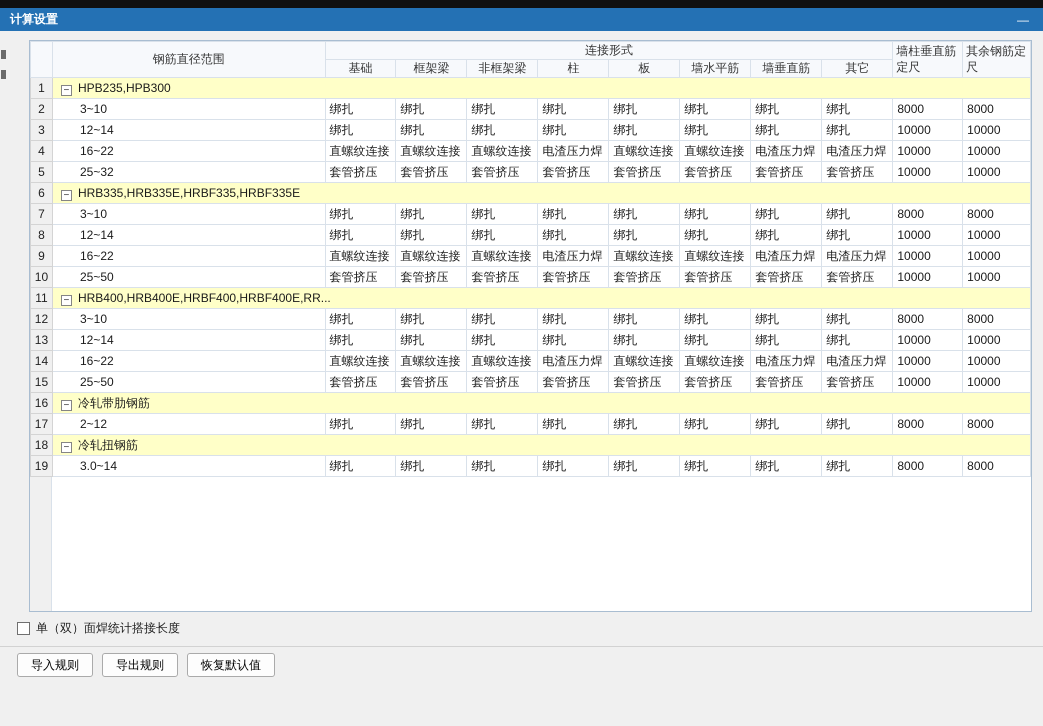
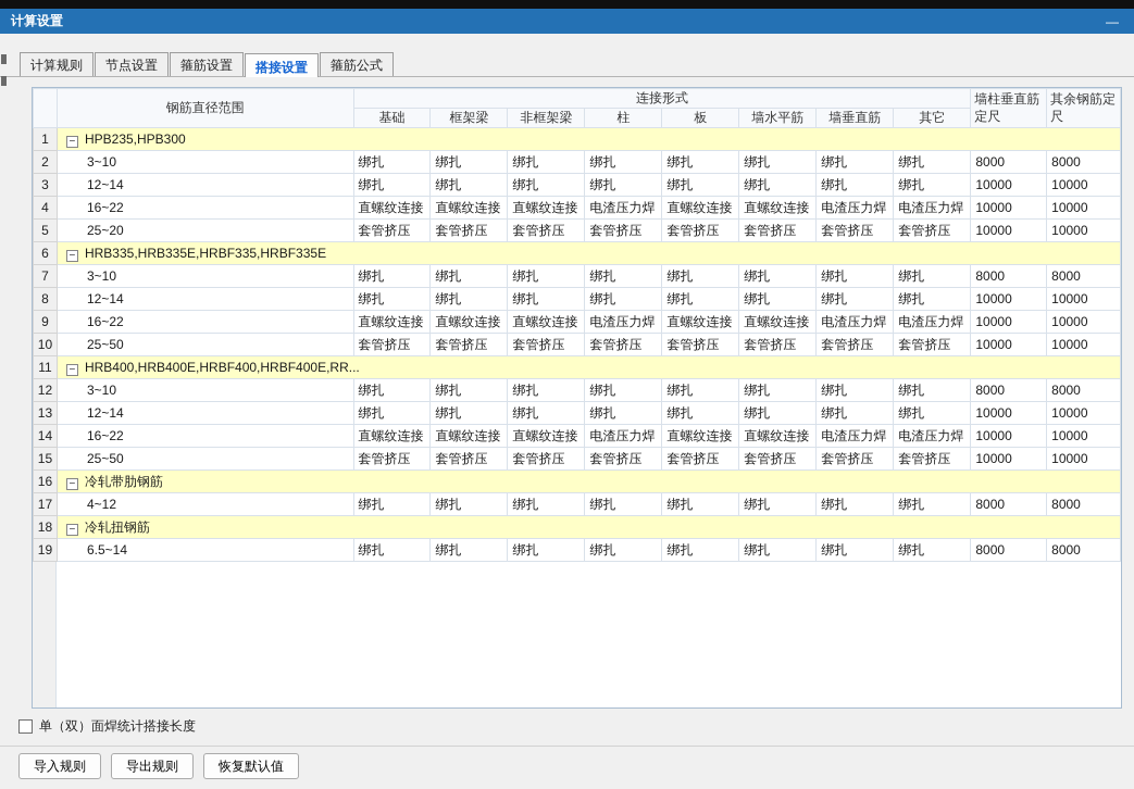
  计算设置
  —
+ 计算规则
+ 节点设置
+ 箍筋设置
+ 搭接设置
+ 箍筋公式
  	钢筋直径范围	连接形式	墙柱垂直筋定尺	其余钢筋定尺
  基础	框架梁	非框架梁	柱	板	墙水平筋	墙垂直筋	其它
  1	− HPB235,HPB300
  2	3~10	绑扎	绑扎	绑扎	绑扎	绑扎	绑扎	绑扎	绑扎	8000	8000
  3	12~14	绑扎	绑扎	绑扎	绑扎	绑扎	绑扎	绑扎	绑扎	10000	10000
  4	16~22	直螺纹连接	直螺纹连接	直螺纹连接	电渣压力焊	直螺纹连接	直螺纹连接	电渣压力焊	电渣压力焊	10000	10000
- 5	25~32	套管挤压	套管挤压	套管挤压	套管挤压	套管挤压	套管挤压	套管挤压	套管挤压	10000	10000
+ 5	25~20	套管挤压	套管挤压	套管挤压	套管挤压	套管挤压	套管挤压	套管挤压	套管挤压	10000	10000
  6	− HRB335,HRB335E,HRBF335,HRBF335E
  7	3~10	绑扎	绑扎	绑扎	绑扎	绑扎	绑扎	绑扎	绑扎	8000	8000
  8	12~14	绑扎	绑扎	绑扎	绑扎	绑扎	绑扎	绑扎	绑扎	10000	10000
  9	16~22	直螺纹连接	直螺纹连接	直螺纹连接	电渣压力焊	直螺纹连接	直螺纹连接	电渣压力焊	电渣压力焊	10000	10000
  10	25~50	套管挤压	套管挤压	套管挤压	套管挤压	套管挤压	套管挤压	套管挤压	套管挤压	10000	10000
  11	− HRB400,HRB400E,HRBF400,HRBF400E,RR...
  12	3~10	绑扎	绑扎	绑扎	绑扎	绑扎	绑扎	绑扎	绑扎	8000	8000
  13	12~14	绑扎	绑扎	绑扎	绑扎	绑扎	绑扎	绑扎	绑扎	10000	10000
  14	16~22	直螺纹连接	直螺纹连接	直螺纹连接	电渣压力焊	直螺纹连接	直螺纹连接	电渣压力焊	电渣压力焊	10000	10000
  15	25~50	套管挤压	套管挤压	套管挤压	套管挤压	套管挤压	套管挤压	套管挤压	套管挤压	10000	10000
  16	− 冷轧带肋钢筋
- 17	2~12	绑扎	绑扎	绑扎	绑扎	绑扎	绑扎	绑扎	绑扎	8000	8000
+ 17	4~12	绑扎	绑扎	绑扎	绑扎	绑扎	绑扎	绑扎	绑扎	8000	8000
  18	− 冷轧扭钢筋
- 19	3.0~14	绑扎	绑扎	绑扎	绑扎	绑扎	绑扎	绑扎	绑扎	8000	8000
+ 19	6.5~14	绑扎	绑扎	绑扎	绑扎	绑扎	绑扎	绑扎	绑扎	8000	8000
  单（双）面焊统计搭接长度
  导入规则
  导出规则
  恢复默认值
